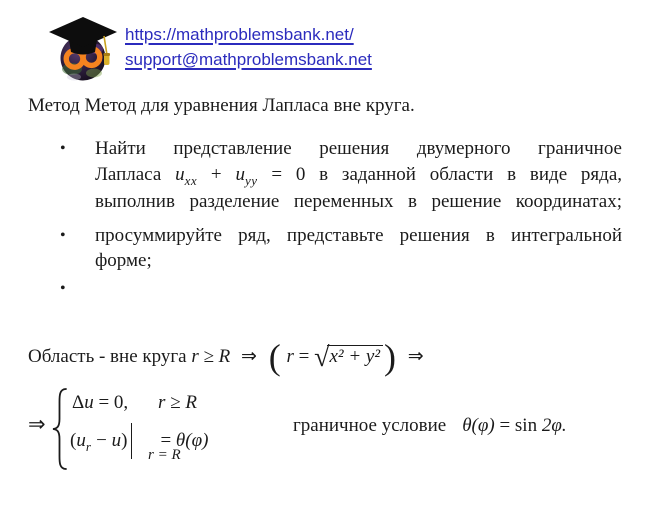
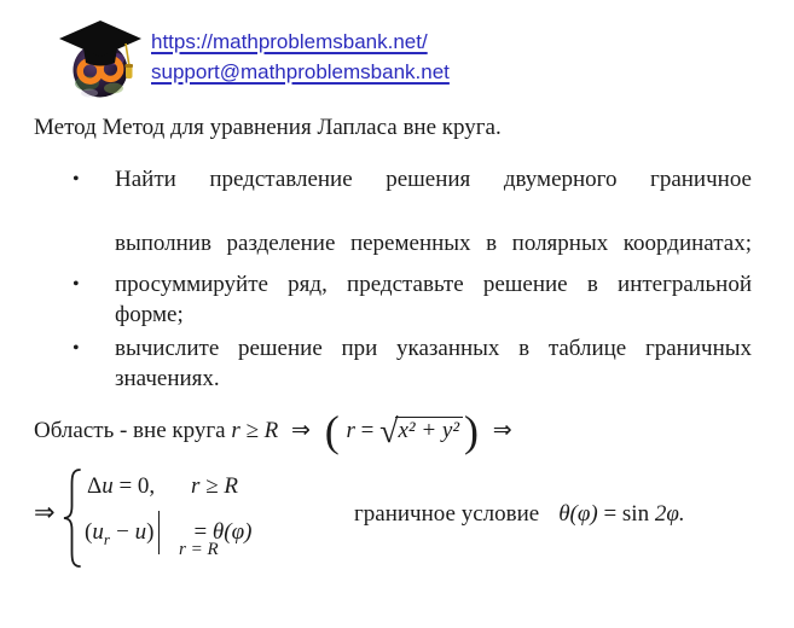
  https://mathproblemsbank.net/
  support@mathproblemsbank.net
  Метод Метод для уравнения Лапласа вне круга.
  •
  Найти представление решения двумерного граничное
- Лапласа uxx + uyy = 0 в заданной области в виде ряда,
- выполнив разделение переменных в решение координатах;
+ выполнив разделение переменных в полярных координатах;
  •
- просуммируйте ряд, представьте решения в интегральной
+ просуммируйте ряд, представьте решение в интегральной
  форме;
  •
+ вычислите решение при указанных в таблице граничных
+ значениях.
  Область - вне круга r ≥ R ⇒ ( r = √x² + y² ) ⇒
  ⇒
  Δu = 0,
  r ≥ R
  (ur − u) = θ(φ)
  r = R
  граничное условие θ(φ) = sin 2φ.
